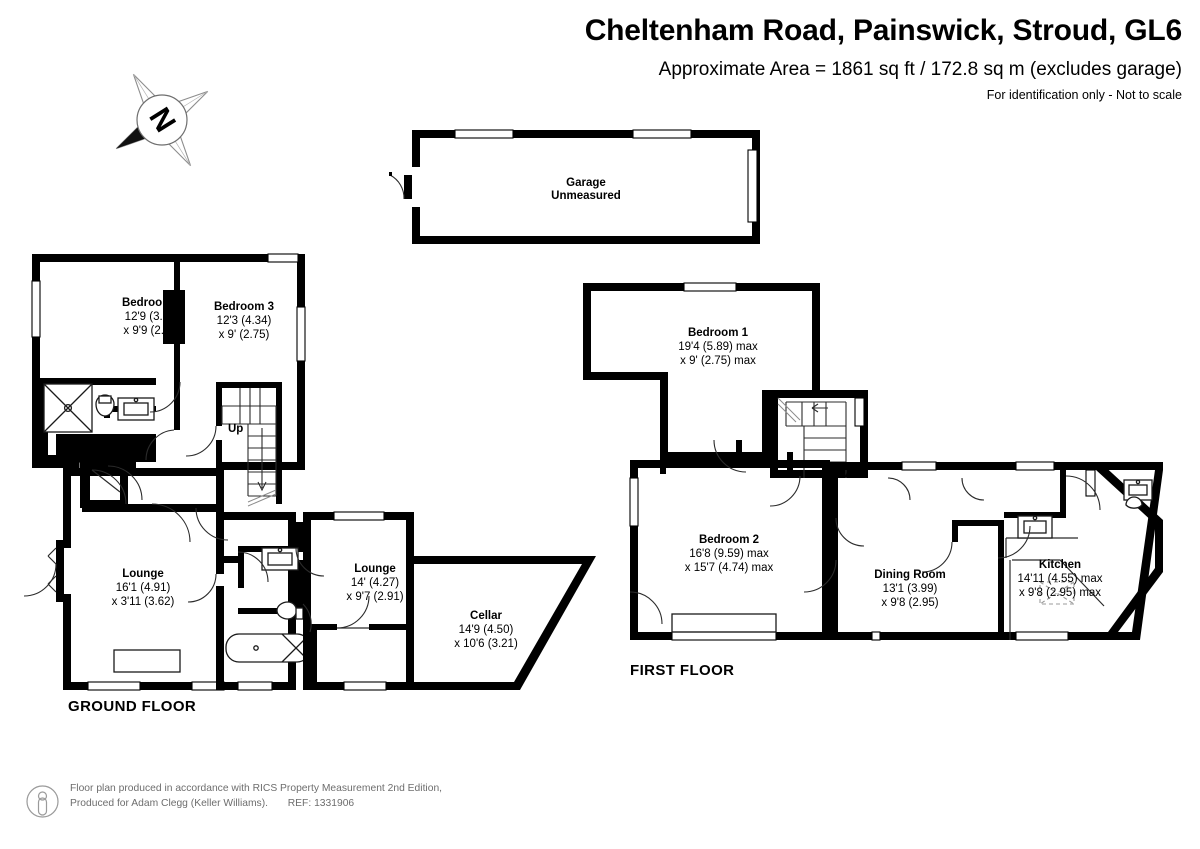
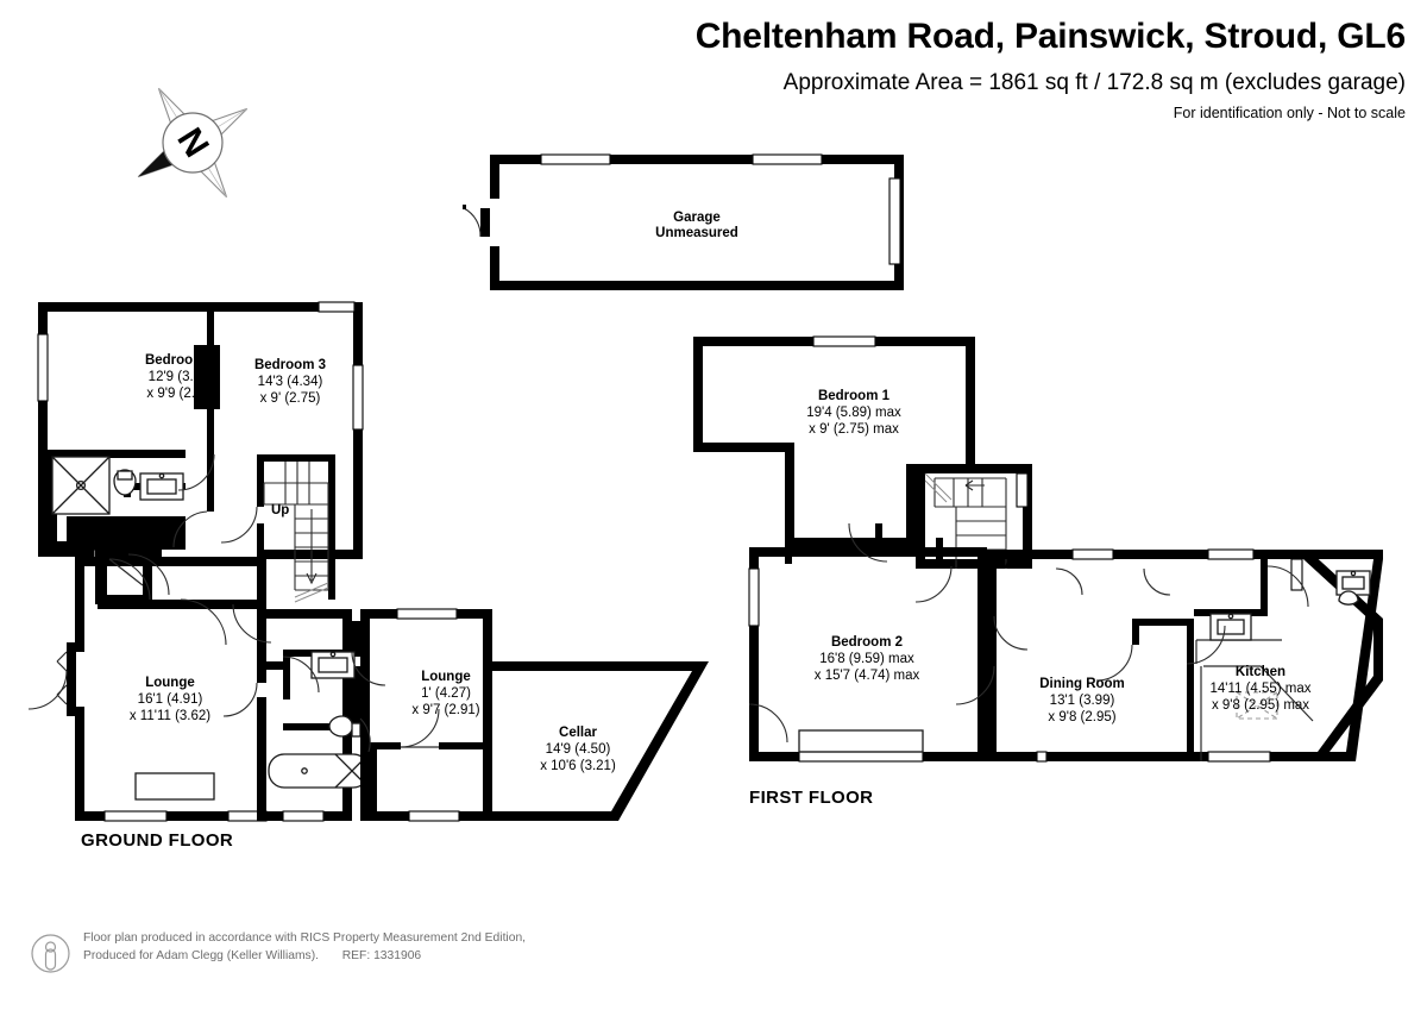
  Cheltenham Road, Painswick, Stroud, GL6
  Approximate Area = 1861 sq ft / 172.8 sq m (excludes garage)
  For identification only - Not to scale
  Garage
  Unmeasured
  Bedroom 4
  12'9 (3.88)
  x 9'9 (2.98)
  Bedroom 3
- 12'3 (4.34)
+ 14'3 (4.34)
  x 9' (2.75)
  Lounge
  16'1 (4.91)
- x 3'11 (3.62)
+ x 11'11 (3.62)
  Lounge
- 14' (4.27)
+ 1' (4.27)
  x 9'7 (2.91)
  Cellar
  14'9 (4.50)
  x 10'6 (3.21)
  Bedroom 1
  19'4 (5.89) max
  x 9' (2.75) max
  Bedroom 2
  16'8 (9.59) max
  x 15'7 (4.74) max
  Dining Room
  13'1 (3.99)
  x 9'8 (2.95)
  Kitchen
  14'11 (4.55) max
  x 9'8 (2.95) max
  Up
  Down
  GROUND FLOOR
  FIRST FLOOR
  Floor plan produced in accordance with RICS Property Measurement 2nd Edition,
  Produced for Adam Clegg (Keller Williams). REF: 1331906
